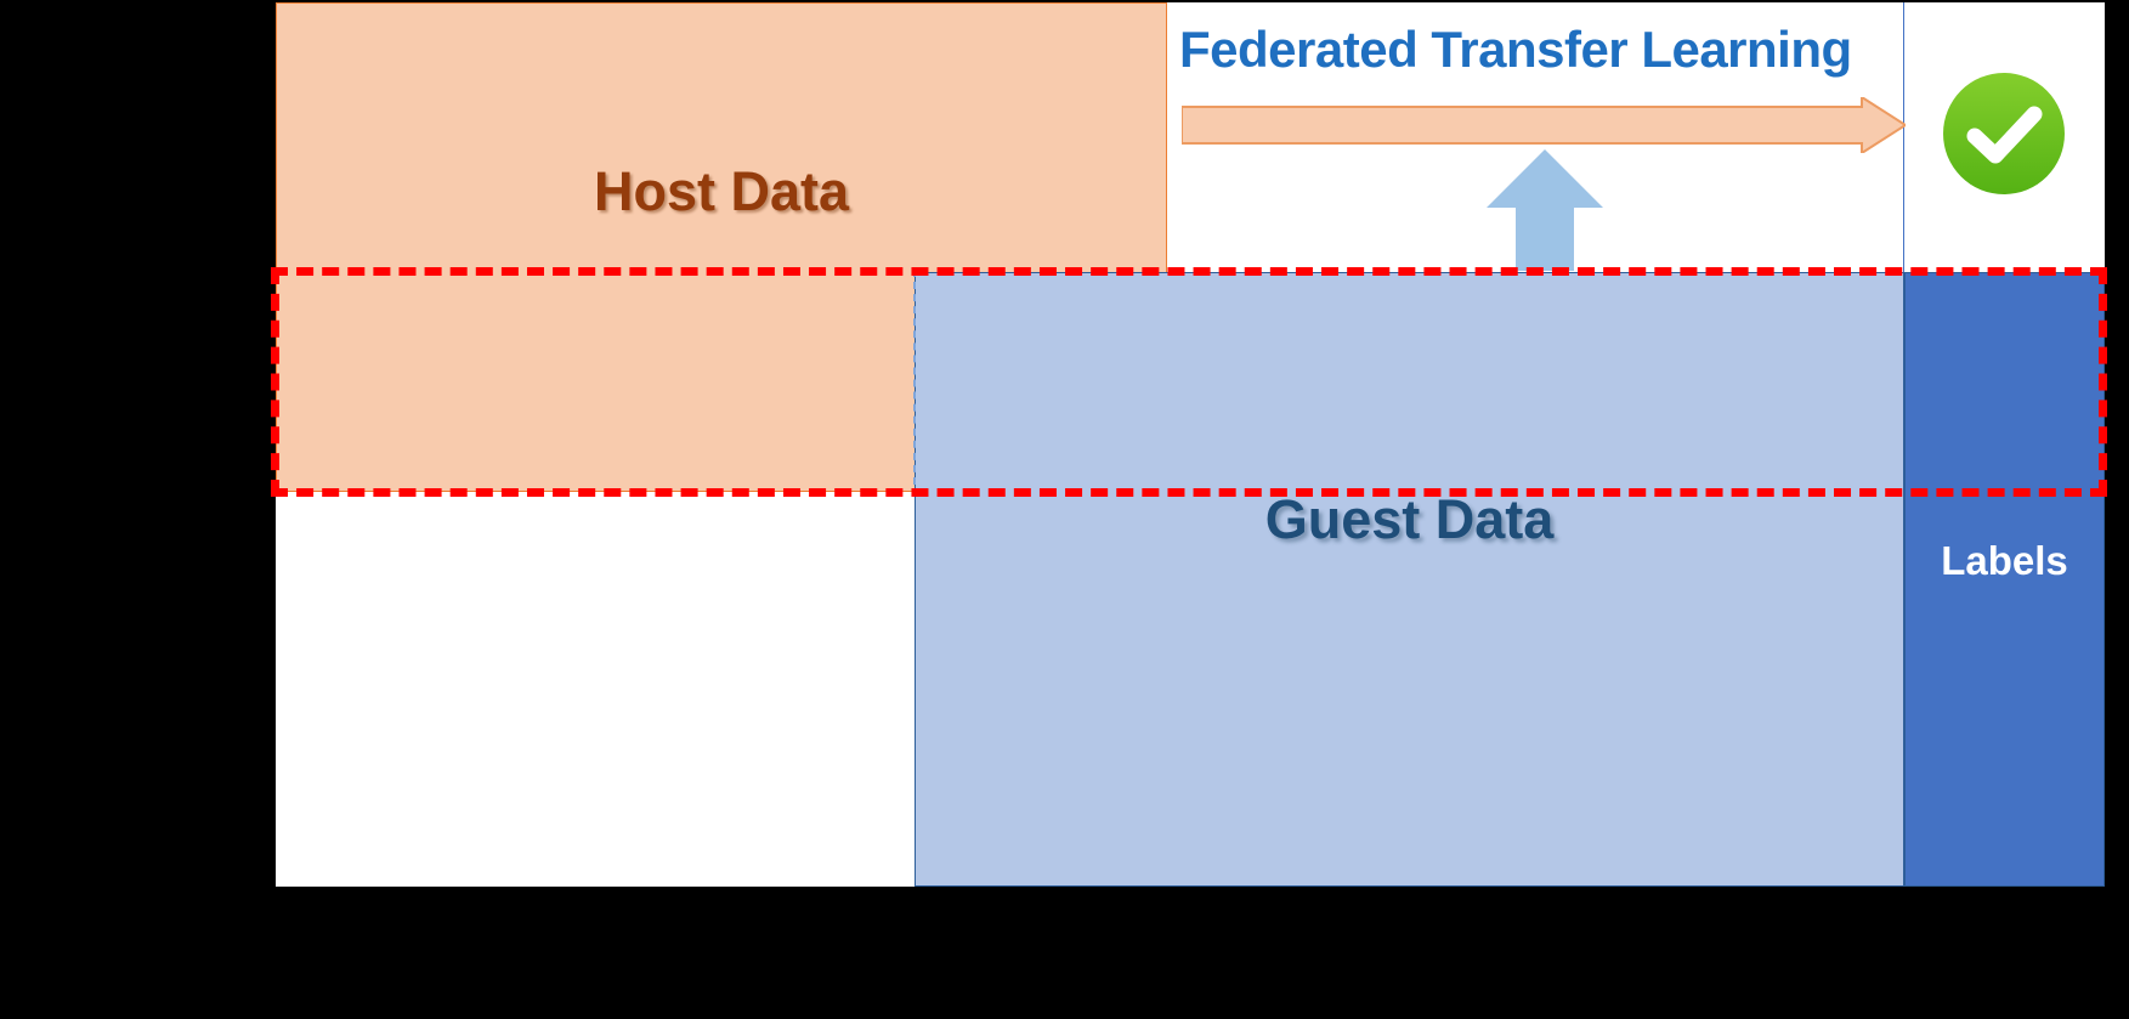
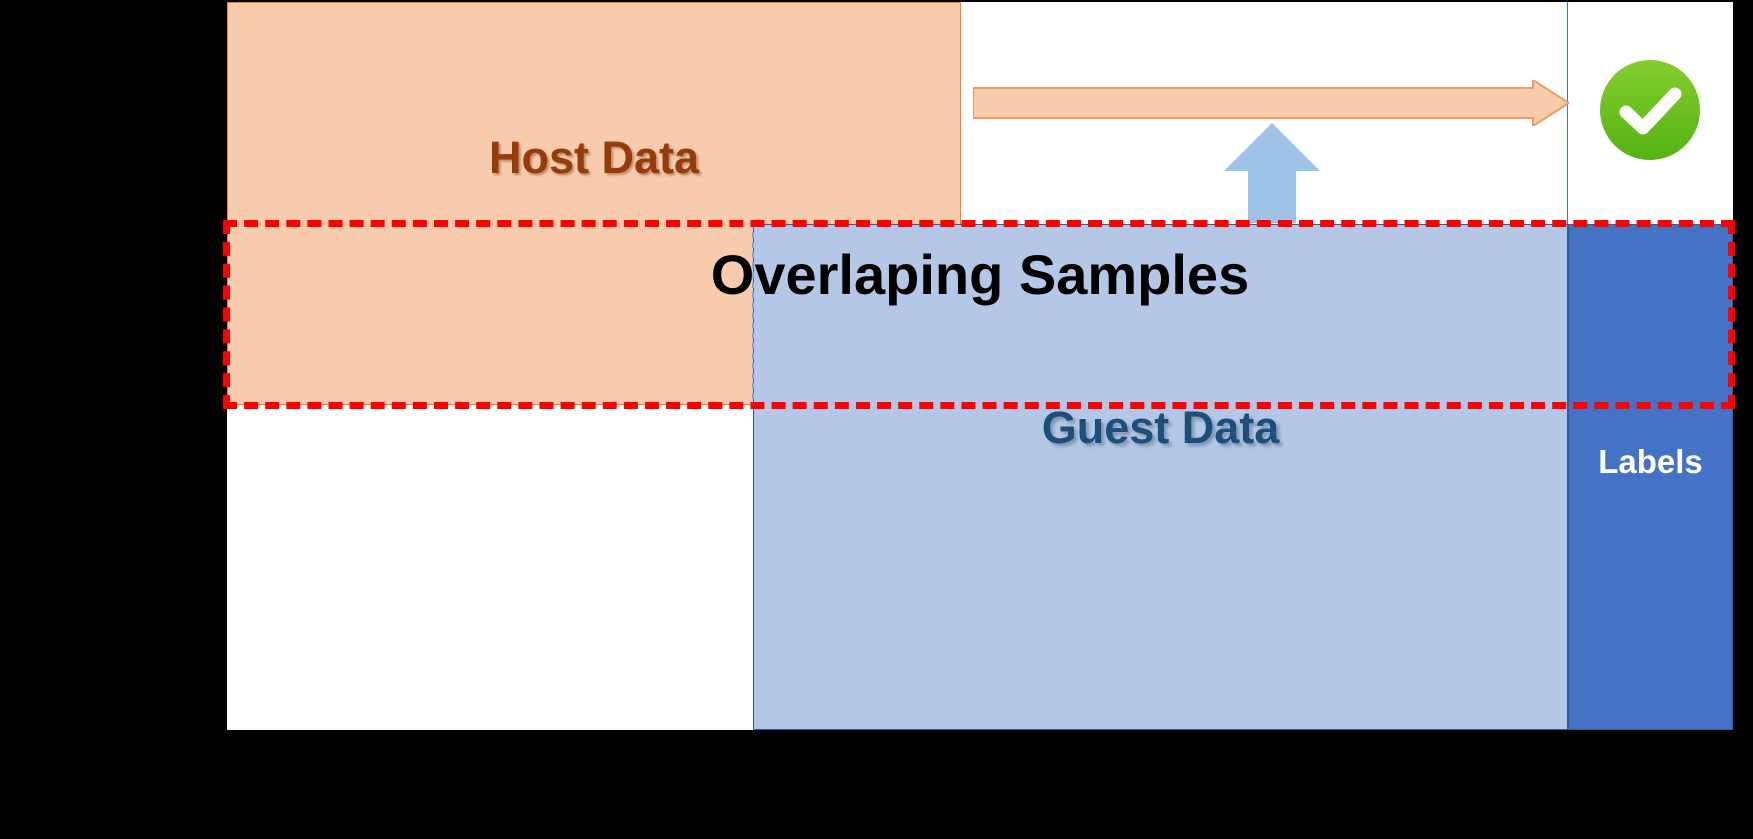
- Federated Transfer Learning
  Host Data
+ Overlaping Samples
  Guest Data
  Labels
